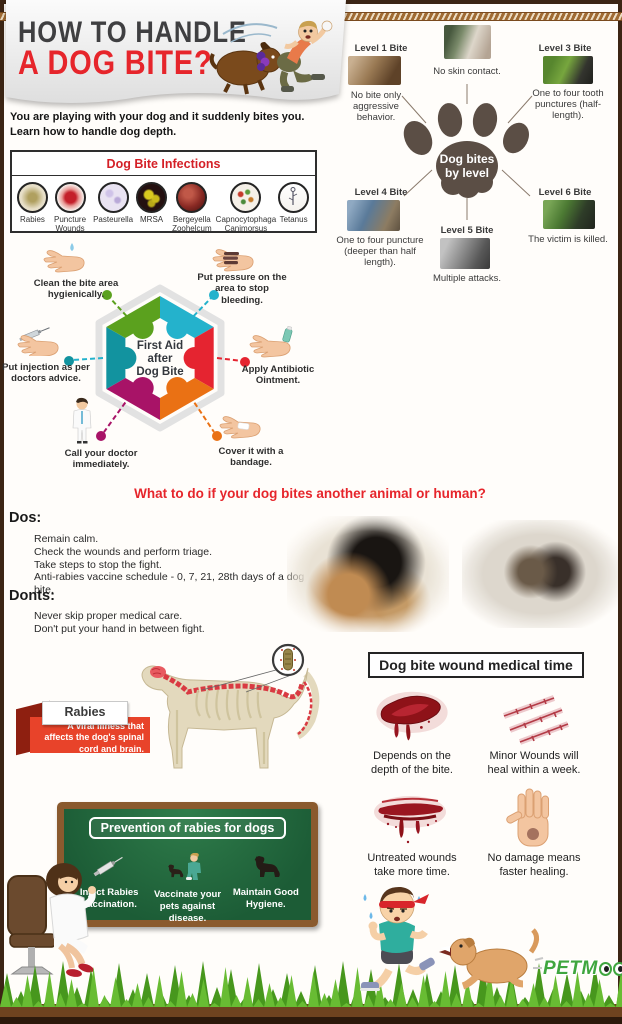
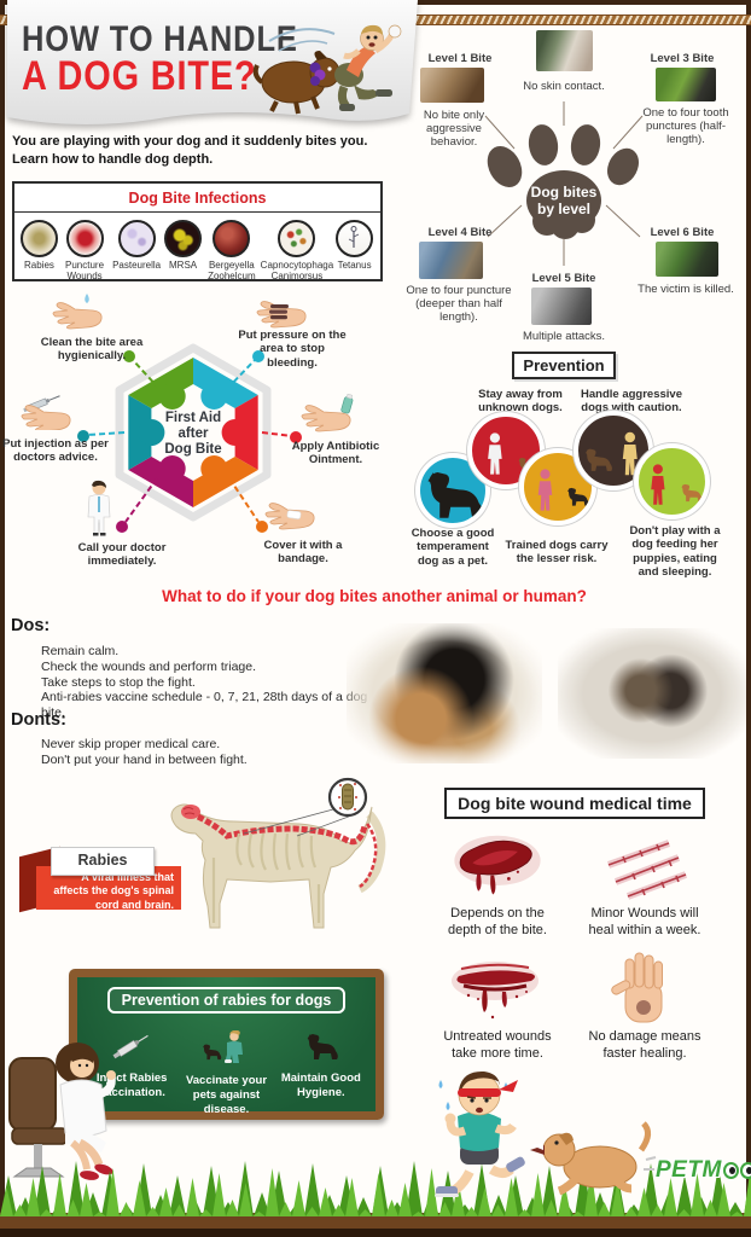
  HOW TO HANDLE
  A DOG BITE?
  You are playing with your dog and it suddenly bites you.
  Learn how to handle dog depth.
  Dog Bite Infections
  Rabies
  Puncture Wounds
  Pasteurella
  MRSA
  Bergeyella Zoohelcum
  Capnocytophaga Canimorsus
  Tetanus
  Dog bites
  by level
  No skin contact.
  Level 1 Bite
  No bite only aggressive behavior.
  Level 3 Bite
  One to four tooth punctures (half-length).
  Level 4 Bite
  One to four puncture (deeper than half length).
  Level 5 Bite
  Multiple attacks.
  Level 6 Bite
  The victim is killed.
  First Aid
  after
  Dog Bite
  Clean the bite area hygienically.
  Put pressure on the area to stop bleeding.
  Put injection as per doctors advice.
  Apply Antibiotic Ointment.
  Call your doctor immediately.
  Cover it with a bandage.
+ Prevention
+ Stay away from unknown dogs.
+ Handle aggressive dogs with caution.
+ Choose a good temperament dog as a pet.
+ Trained dogs carry the lesser risk.
+ Don't play with a dog feeding her puppies, eating and sleeping.
  What to do if your dog bites another animal or human?
  Dos:
  Remain calm.
  Check the wounds and perform triage.
  Take steps to stop the fight.
  Anti-rabies vaccine schedule - 0, 7, 21, 28th days of a bite.
  Donts:
  Never skip proper medical care.
  Don't put your hand in between fight.
  A viral illness that affects the dog's spinal cord and brain.
  Rabies
  Dog bite wound medical time
  Depends on the depth of the bite.
  Minor Wounds will heal within a week.
  Untreated wounds take more time.
  No damage means faster healing.
  Prevention of rabies for dogs
  Inct Rabies ccination.
  Vaccinate your pets against disease.
  Maintain Good Hygiene.
  PETM
